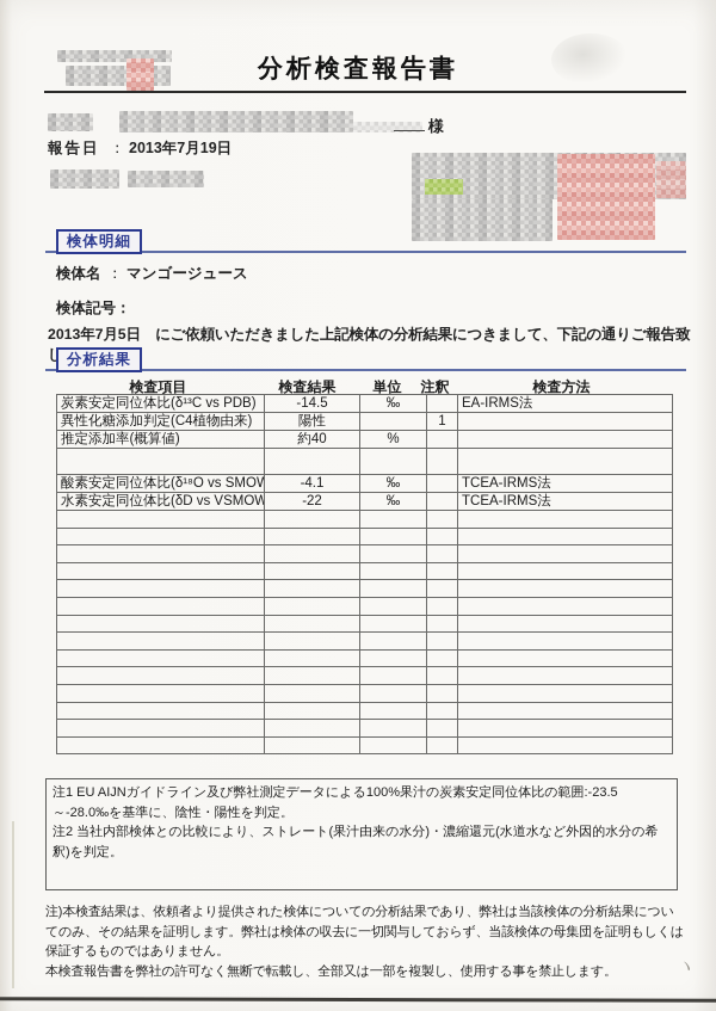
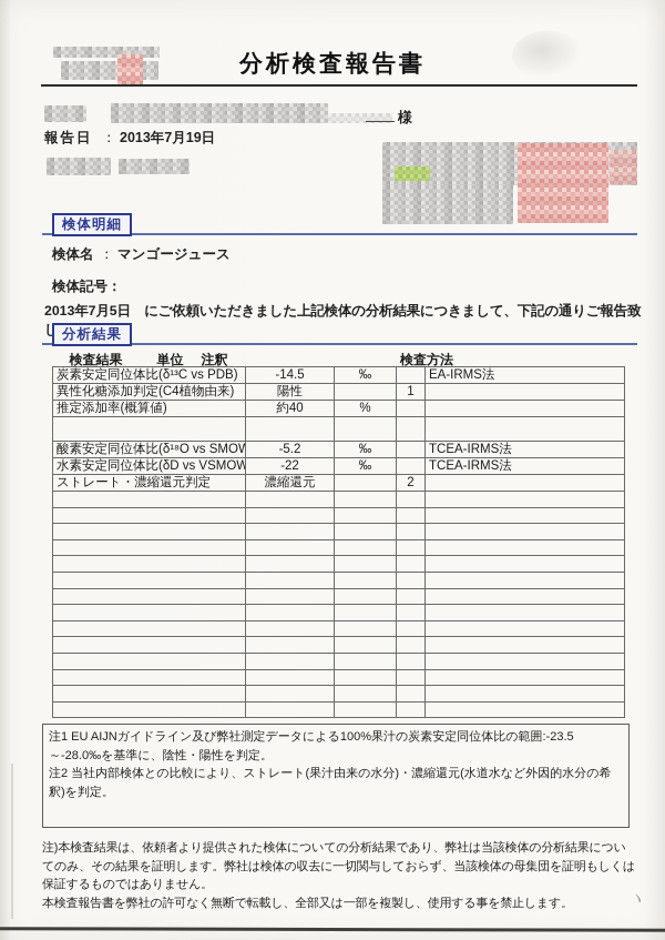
  分析検査報告書
  様
  報告日
  ：
  2013年7月19日
  検体明細
  検体名
  ：
  マンゴージュース
  検体記号：
  2013年7月5日 にご依頼いただきました上記検体の分析結果につきまして、下記の通りご報告致
  分析結果
- 検査項目
  検査結果
  単位
  注釈
  検査方法
  炭素安定同位体比(δ¹³C vs PDB)	-14.5	‰		EA-IRMS法
  異性化糖添加判定(C4植物由来)	陽性		1
  推定添加率(概算値)	約40	%
- 酸素安定同位体比(δ¹⁸O vs SMOW	-4.1	‰		TCEA-IRMS法
+ 酸素安定同位体比(δ¹⁸O vs SMOW	-5.2	‰		TCEA-IRMS法
  水素安定同位体比(δD vs VSMOW	-22	‰		TCEA-IRMS法
+ ストレート・濃縮還元判定	濃縮還元		2
  注1 EU AIJNガイドライン及び弊社測定データによる100%果汁の炭素安定同位体比の範囲:-23.5～-28.0‰を基準に、陰性・陽性を判定。
  注2 当社内部検体との比較により、ストレート(果汁由来の水分)・濃縮還元(水道水など外因的水分の希釈)を判定。
  注)本検査結果は、依頼者より提供された検体についての分析結果であり、弊社は当該検体の分析結果についてのみ、その結果を証明します。弊社は検体の収去に一切関与しておらず、当該検体の母集団を証明もしくは保証するものではありません。
  本検査報告書を弊社の許可なく無断で転載し、全部又は一部を複製し、使用する事を禁止します。
